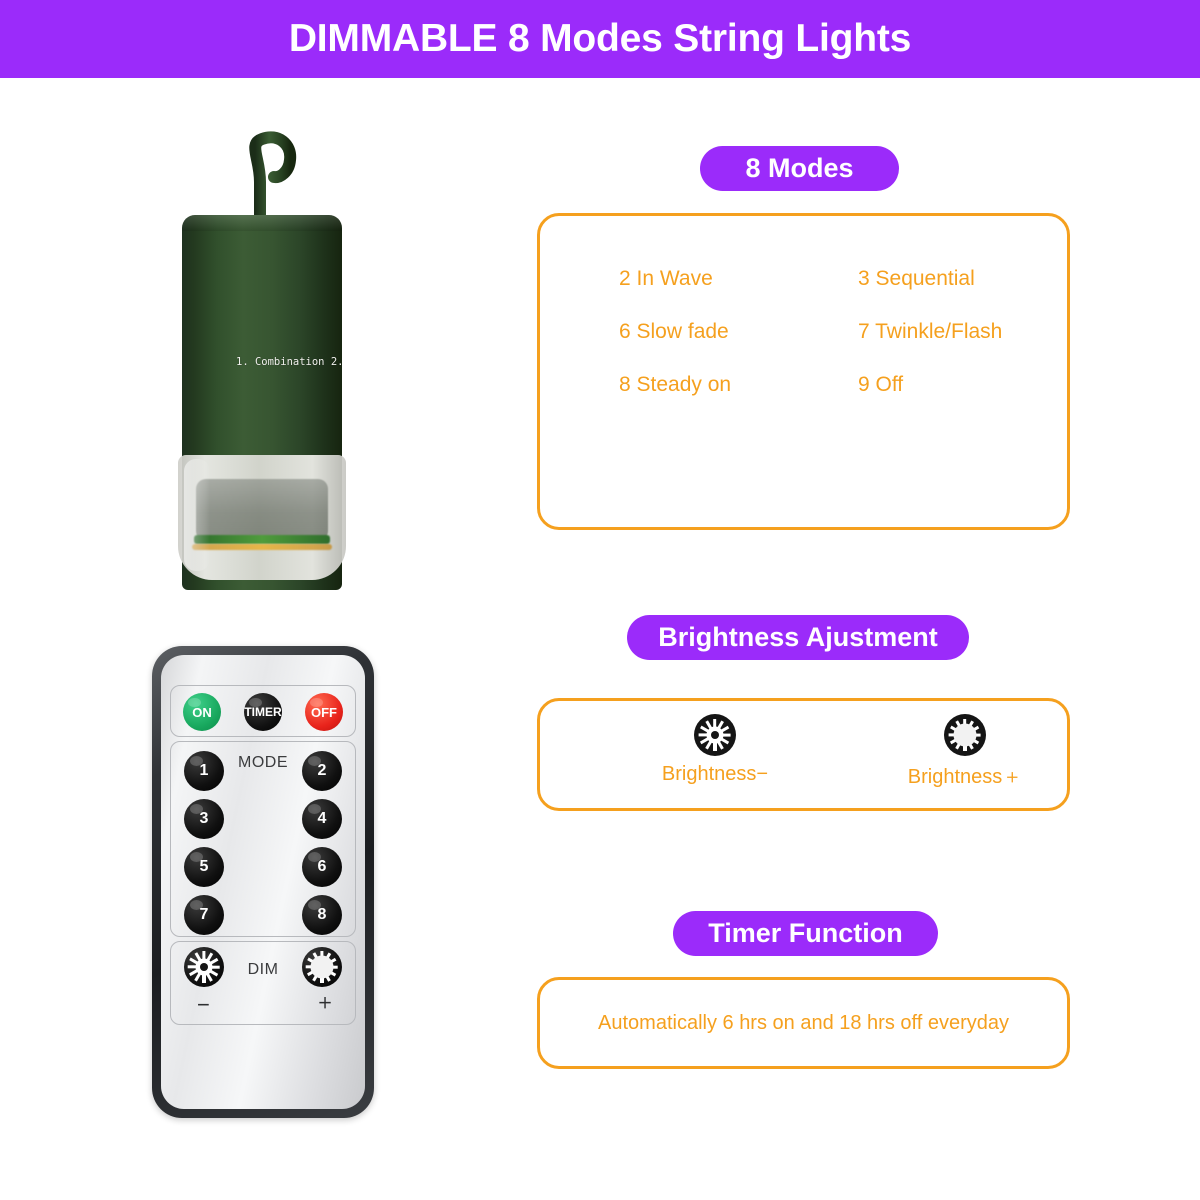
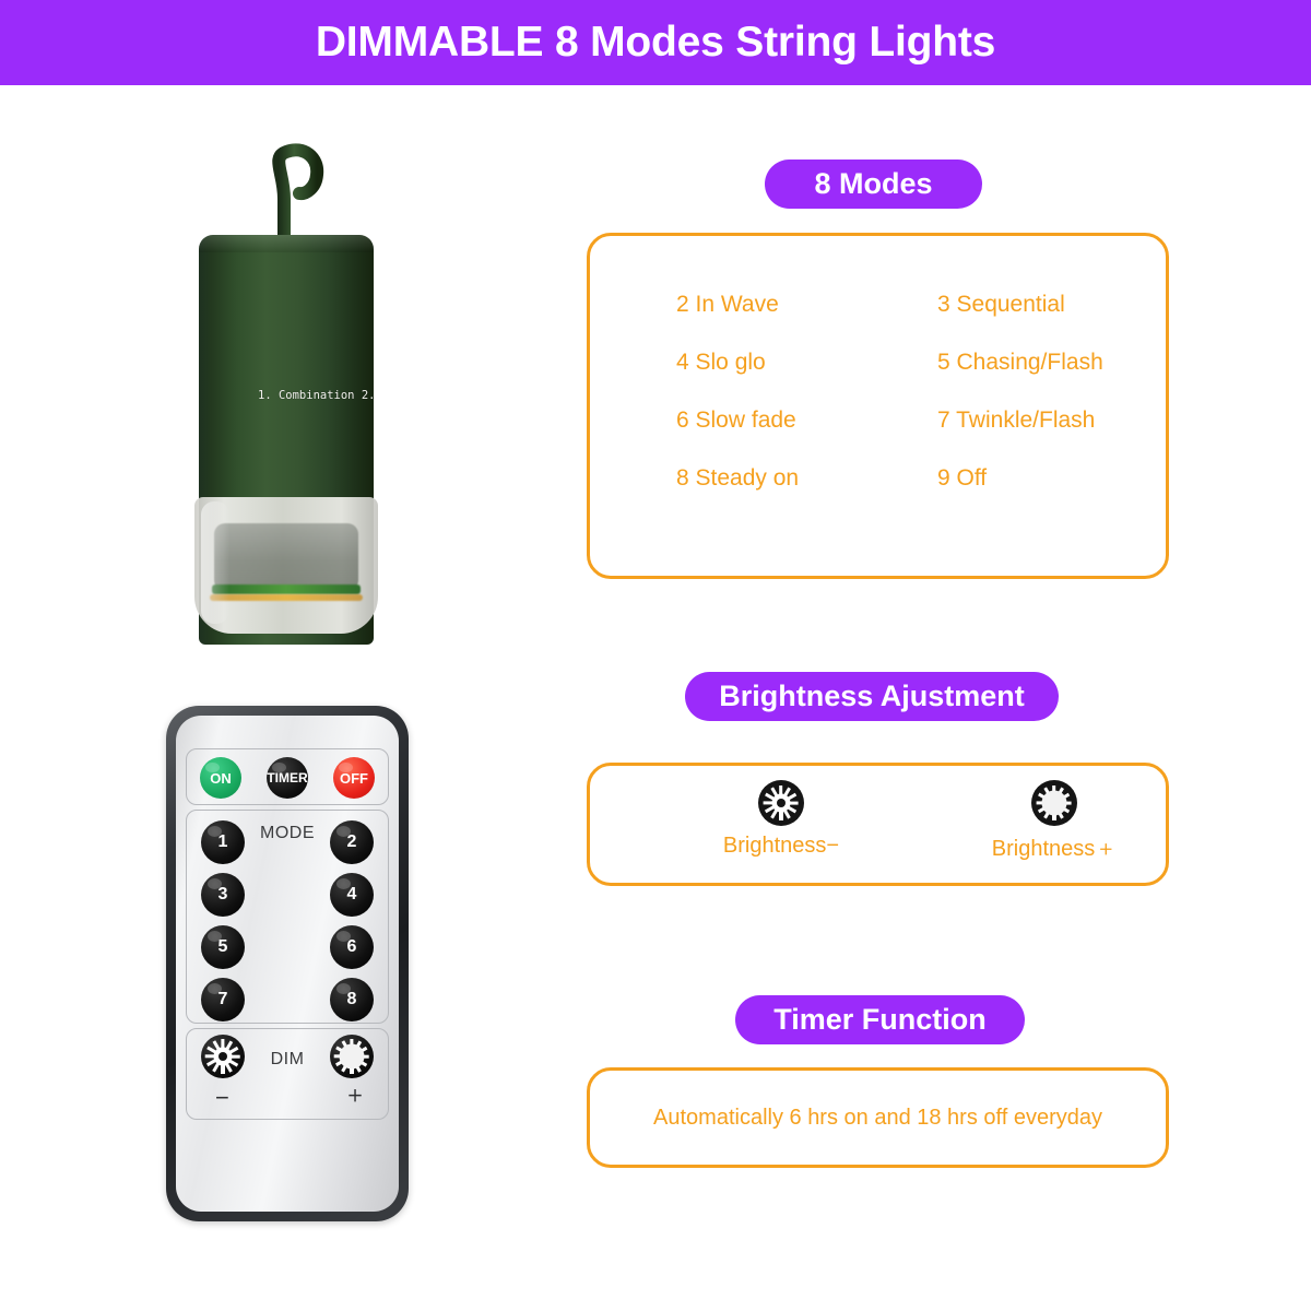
  DIMMABLE 8 Modes String Lights
  ON
  TIMER
  OFF
  MODE
  1
  2
  3
  4
  5
  6
  7
  8
  DIM
  −
  ＋
  8 Modes
  2 In Wave
  3 Sequential
+ 4 Slo glo
+ 5 Chasing/Flash
  6 Slow fade
  7 Twinkle/Flash
  8 Steady on
  9 Off
  Brightness Ajustment
  Brightness−
  Brightness＋
  Timer Function
  Automatically 6 hrs on and 18 hrs off everyday
